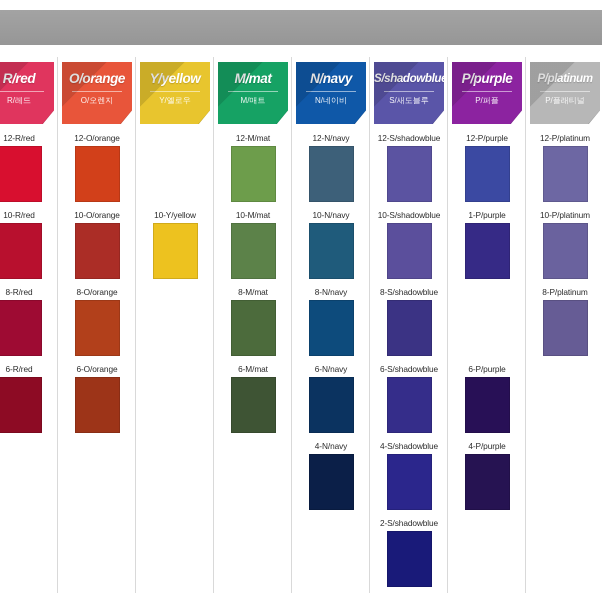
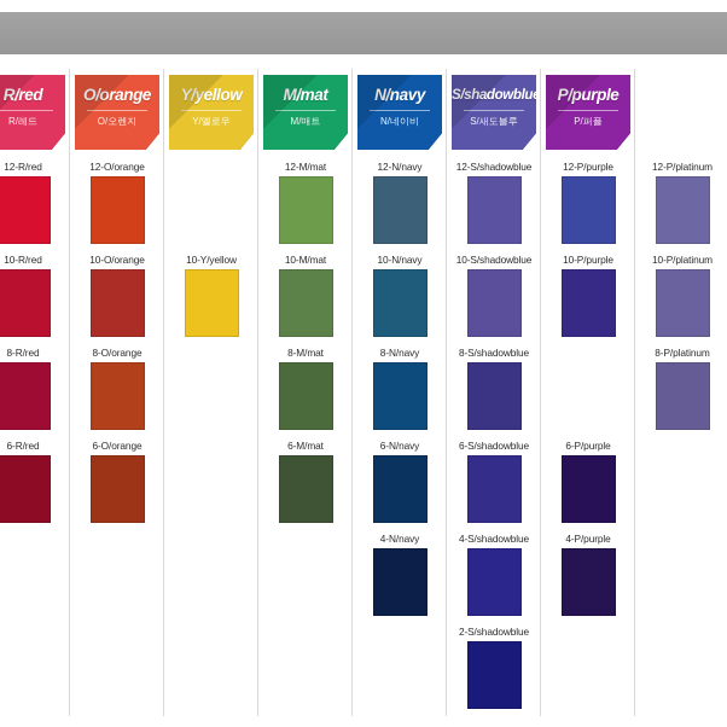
  R/레드
  12-R/red
  10-R/red
  8-R/red
  6-R/red
  O/오렌지
  12-O/orange
  10-O/orange
  8-O/orange
  6-O/orange
  Y/옐로우
  10-Y/yellow
  M/매트
  12-M/mat
  10-M/mat
  8-M/mat
  6-M/mat
  N/네이비
  12-N/navy
  10-N/navy
  8-N/navy
  6-N/navy
  4-N/navy
  S/새도블루
  12-S/shadowblue
  10-S/shadowblue
  8-S/shadowblue
  6-S/shadowblue
  4-S/shadowblue
  2-S/shadowblue
  P/퍼플
  12-P/purple
- 1-P/purple
+ 10-P/purple
  6-P/purple
  4-P/purple
- P/플래티널
  12-P/platinum
  10-P/platinum
  8-P/platinum
